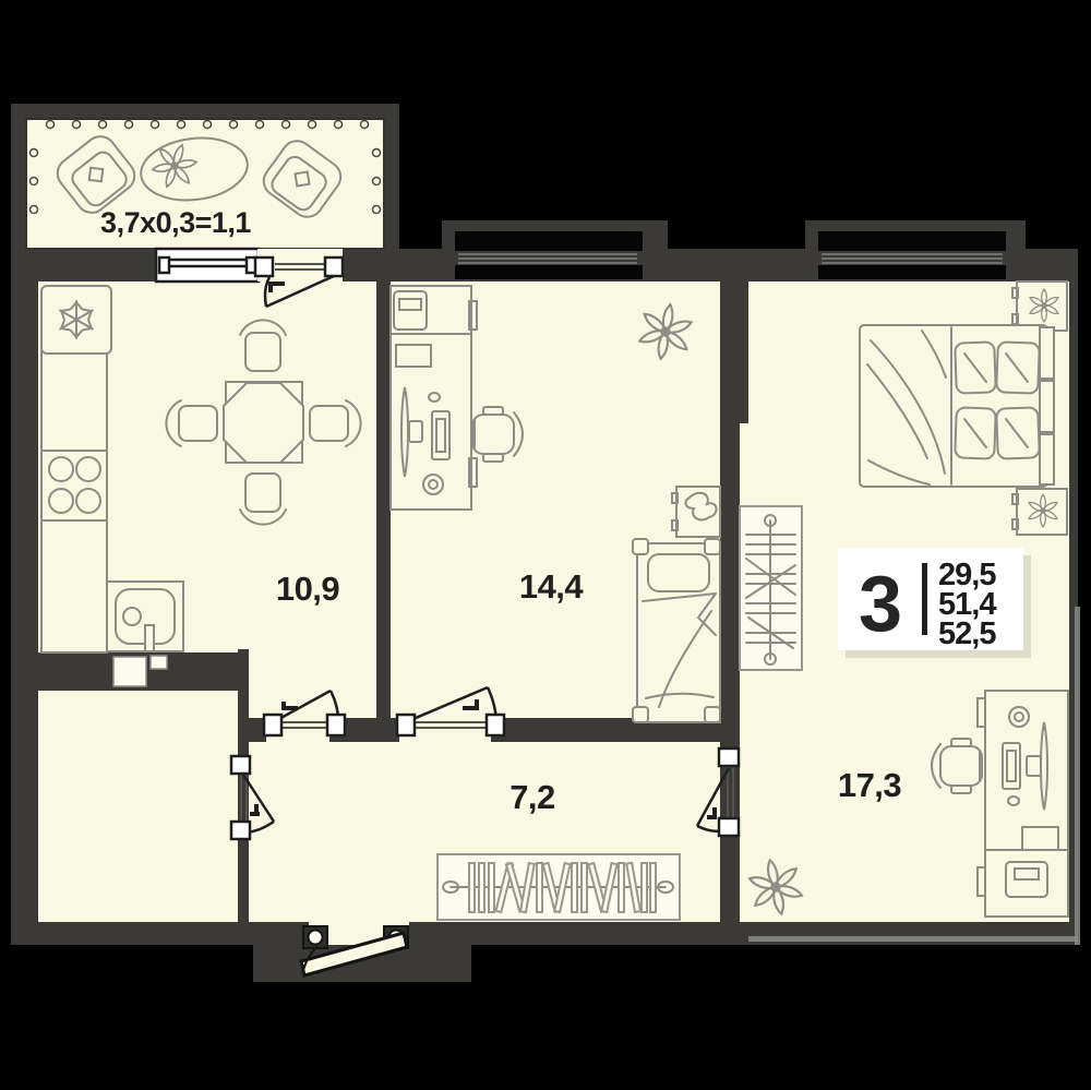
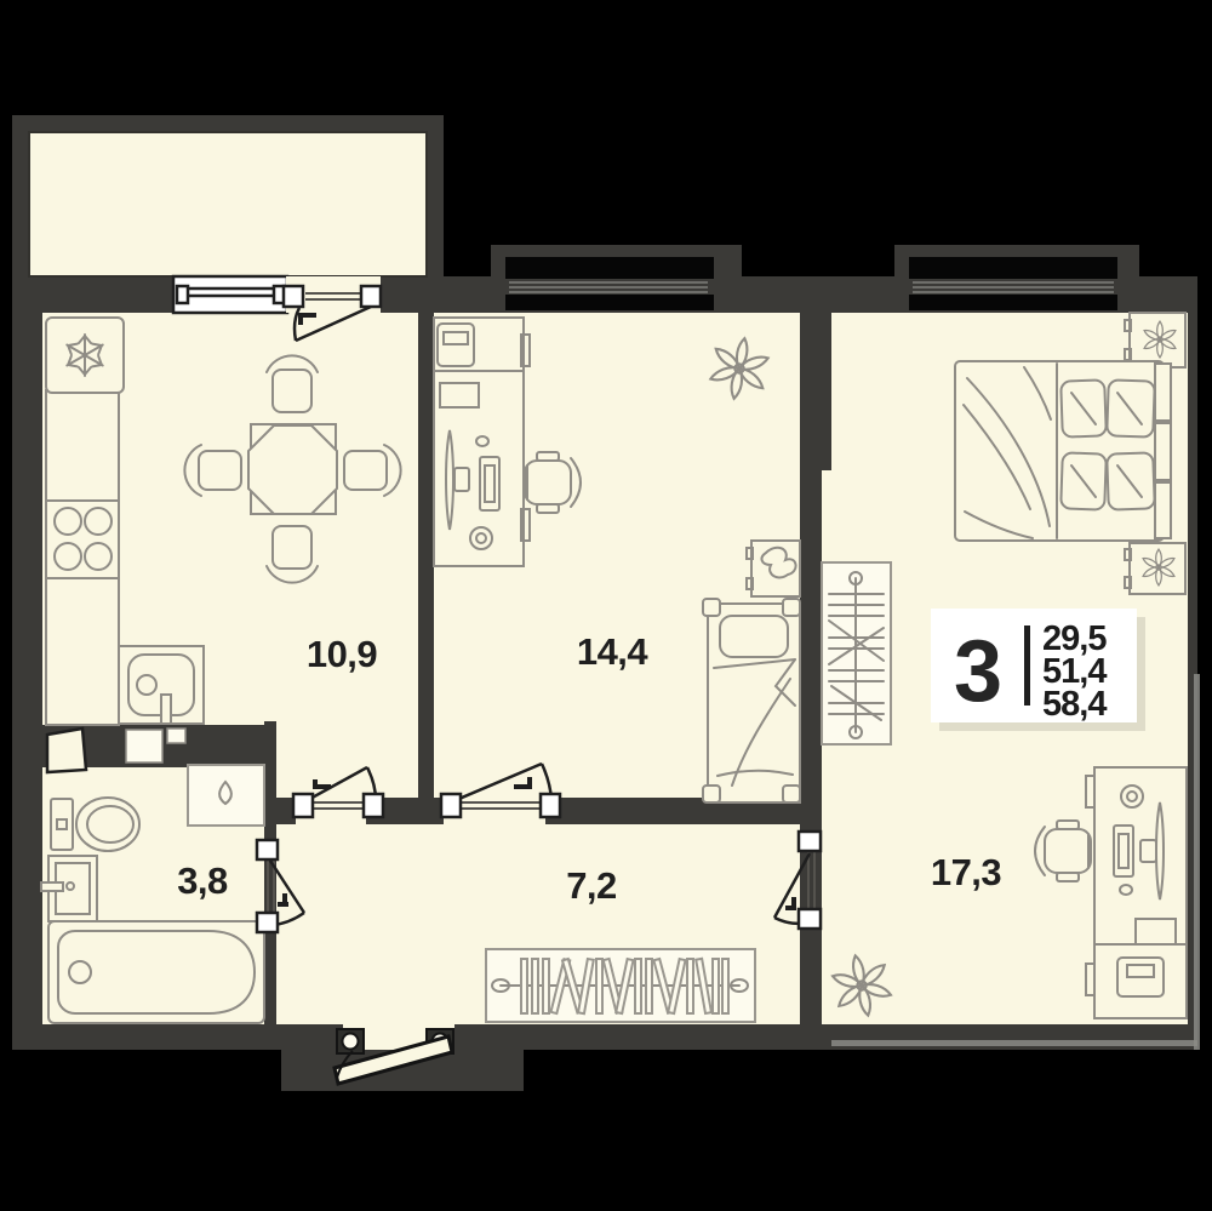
- 3,7x0,3=1,1
  10,9
  14,4
  17,3
+ 3,8
  7,2
  3
  29,5
  51,4
- 52,5
+ 58,4
